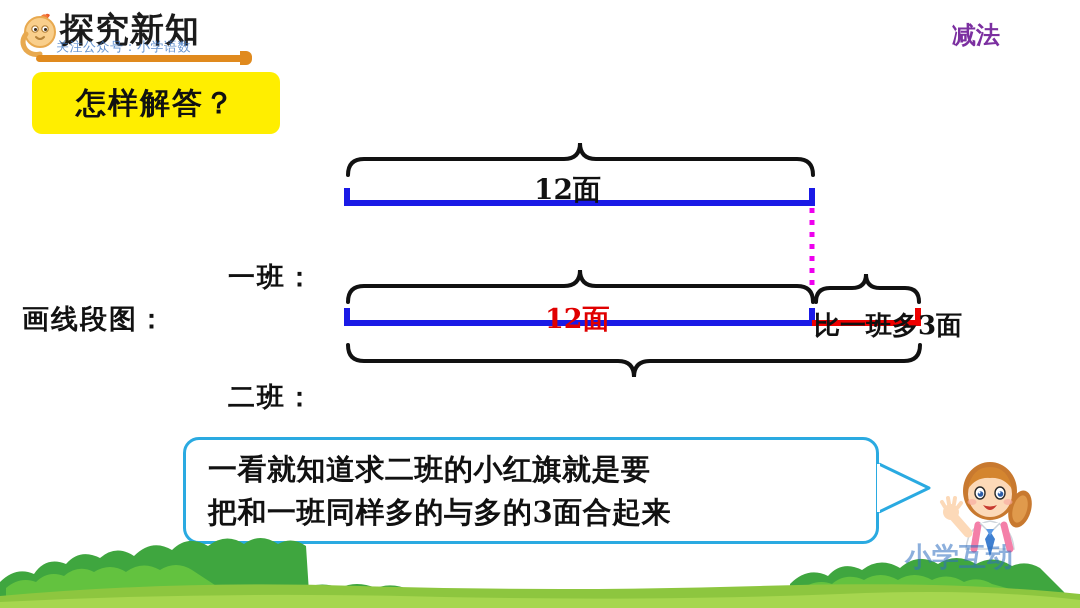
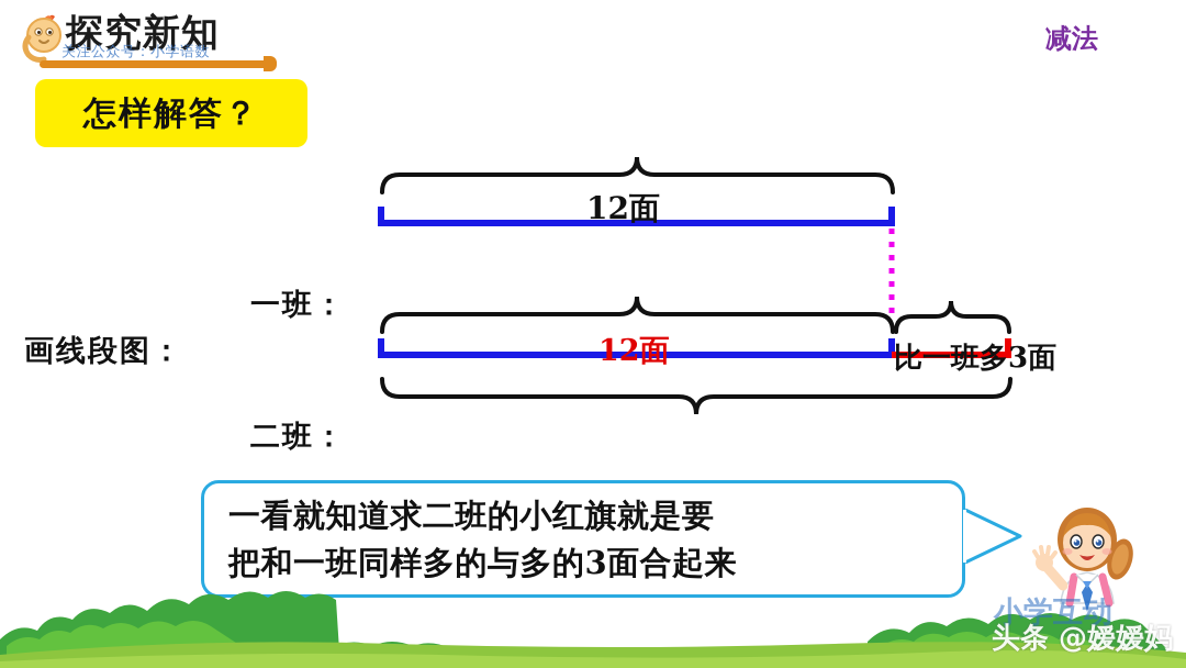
  探究新知
  关注公众号：小学语数
  减法
  怎样解答？
  画线段图：
  一班：
  二班：
  12面
  12面
  比一班多3面
  一看就知道求二班的小红旗就是要
  把和一班同样多的与多的3面合起来
  小学互动
+ 头条 @嫒嫒妈
